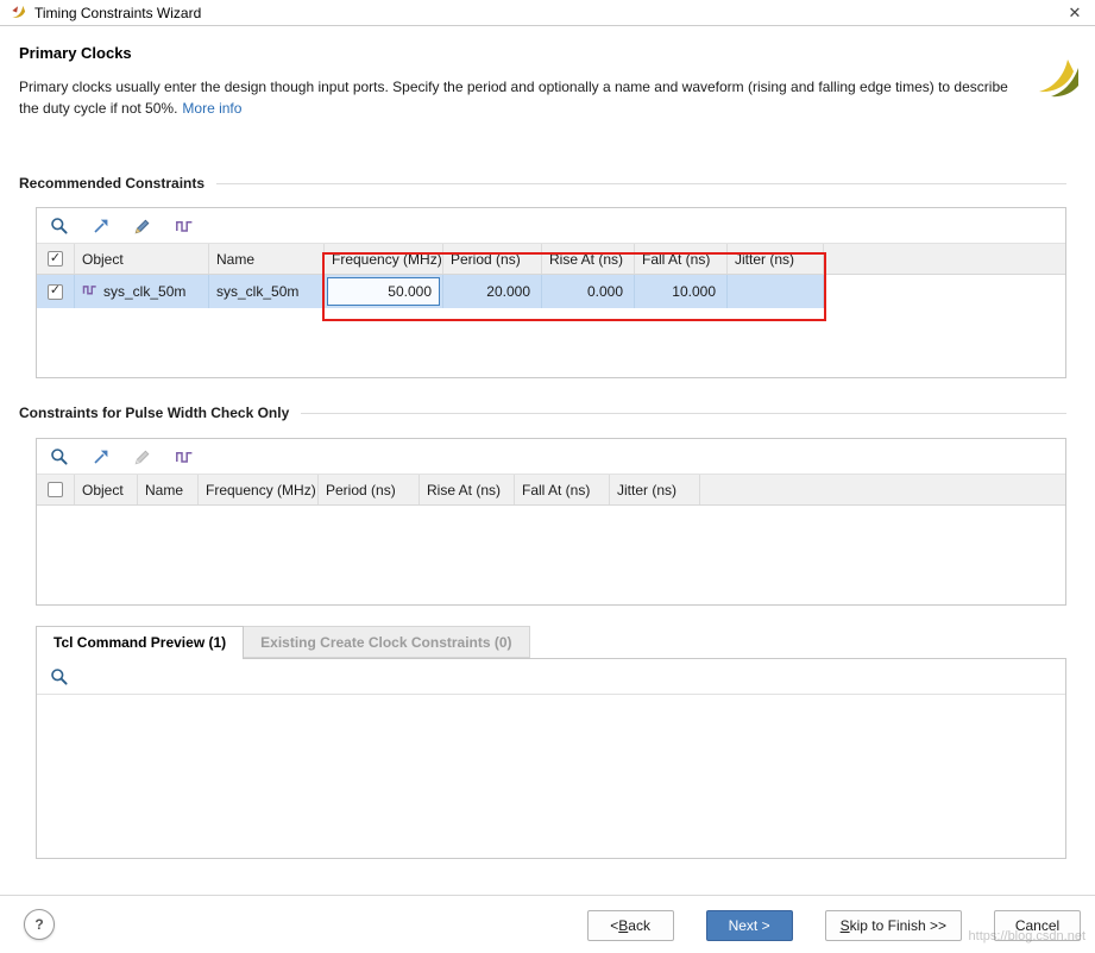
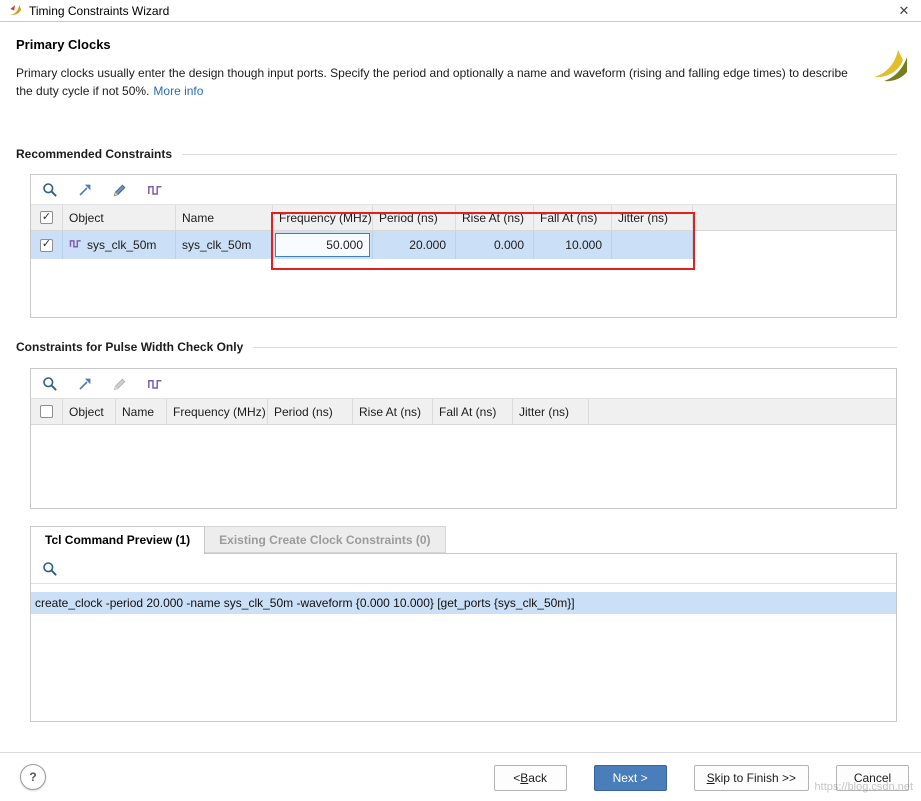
  Timing Constraints Wizard
  ✕
  Primary Clocks
  Primary clocks usually enter the design though input ports. Specify the period and optionally a name and waveform (rising and falling edge times) to describe the duty cycle if not 50%. More info
  Recommended Constraints
  Object
  Name
  Frequency (MHz)
  Period (ns)
  Rise At (ns)
  Fall At (ns)
  Jitter (ns)
  sys_clk_50m
  sys_clk_50m
  50.000
  20.000
  0.000
  10.000
  Constraints for Pulse Width Check Only
  Object
  Name
  Frequency (MHz)
  Period (ns)
  Rise At (ns)
  Fall At (ns)
  Jitter (ns)
  Tcl Command Preview (1)
  Existing Create Clock Constraints (0)
+ create_clock -period 20.000 -name sys_clk_50m -waveform {0.000 10.000} [get_ports {sys_clk_50m}]
  ?
  <
  B
  ack
  Next >
  S
  kip to Finish >>
  Cancel
  https://blog.csdn.net
